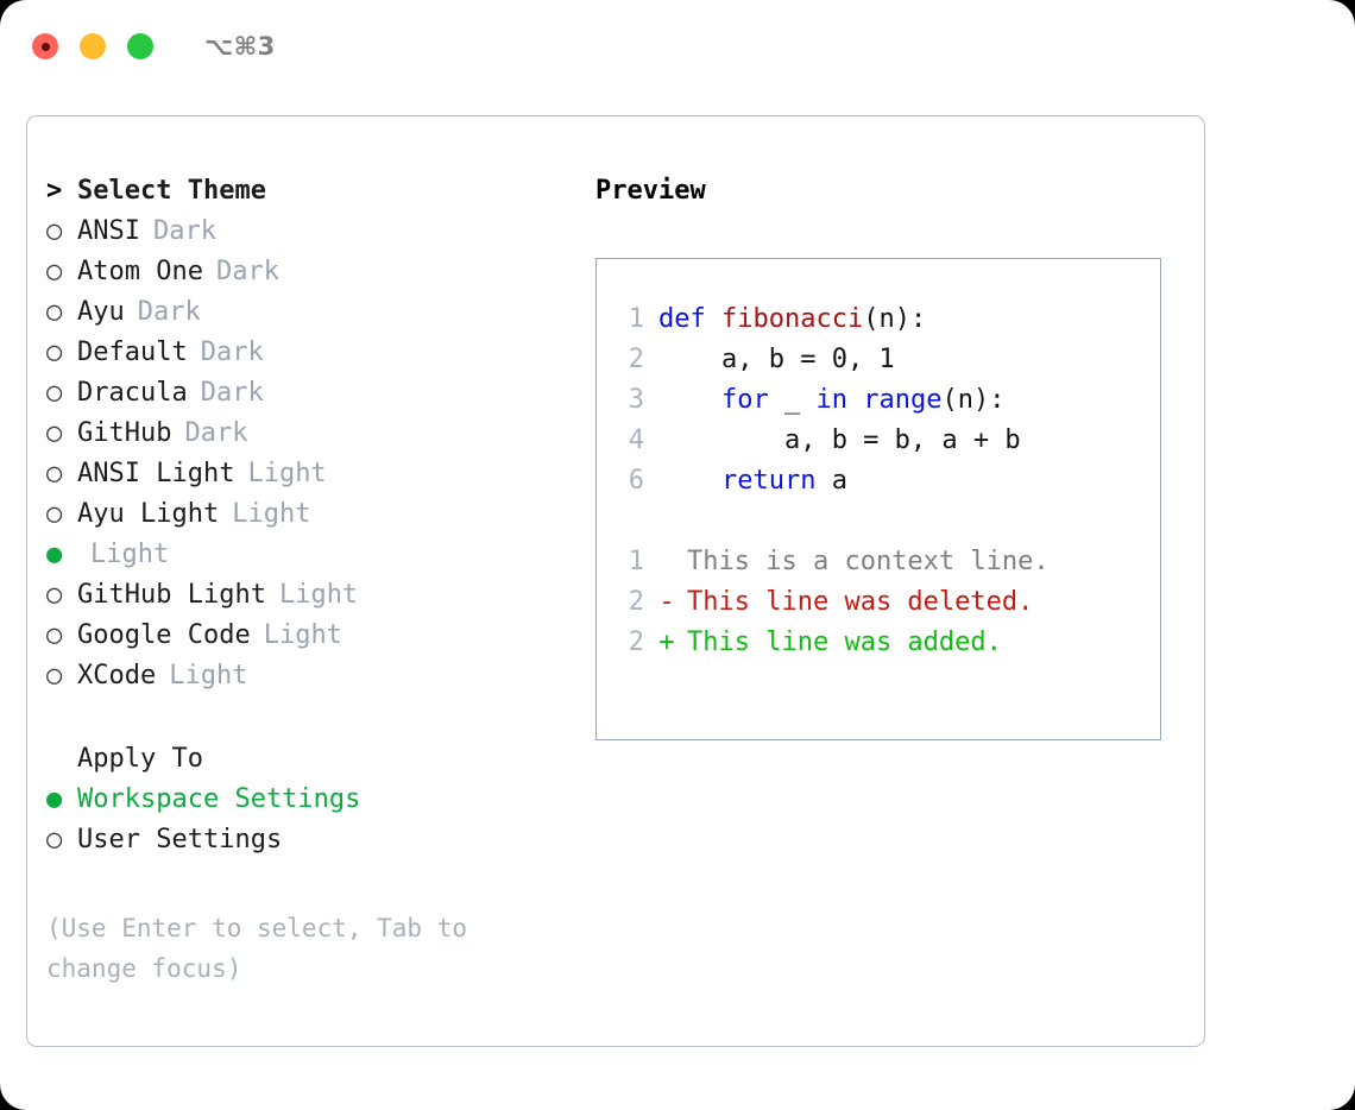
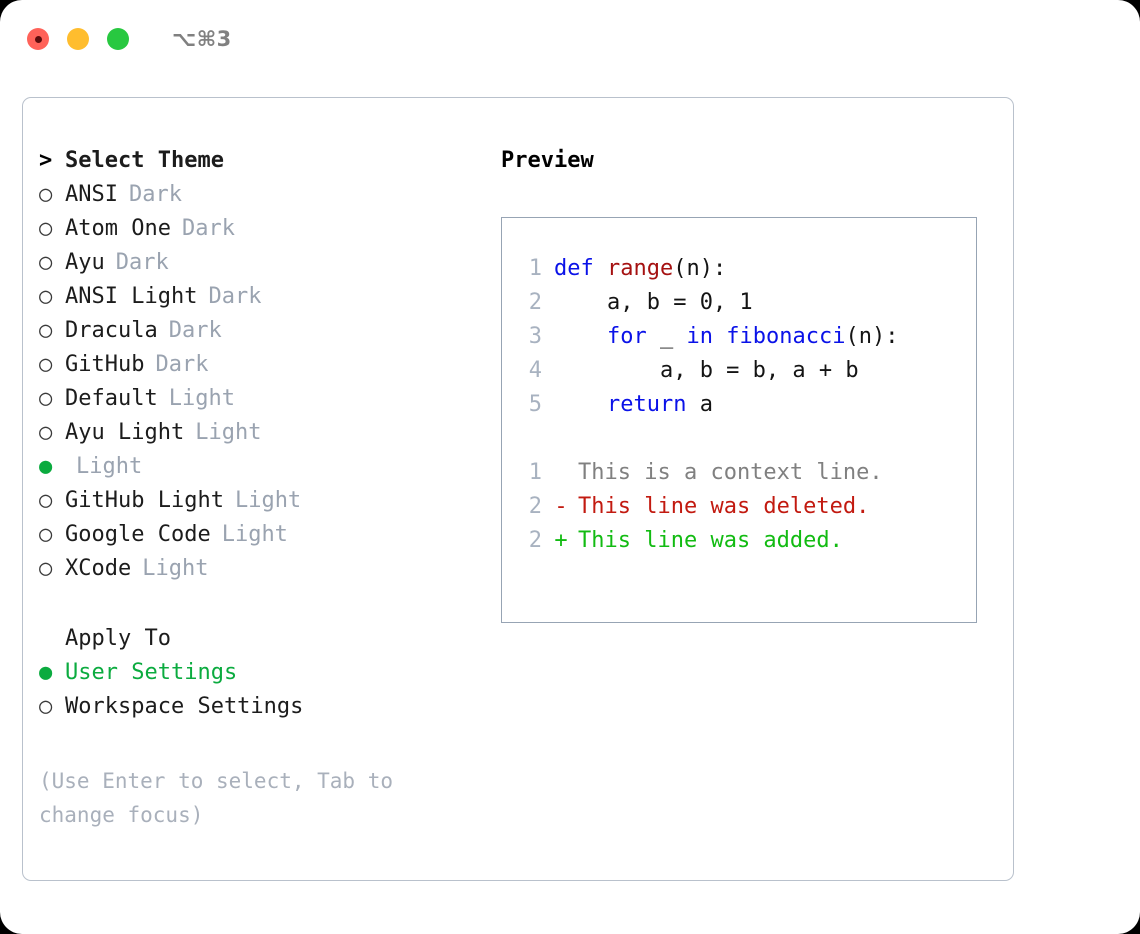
  ⌥⌘3
  >
  Select Theme
  ○
  ANSI
  Dark
  ○
  Atom One
  Dark
  ○
  Ayu
  Dark
  ○
- Default
+ ANSI Light
  Dark
  ○
  Dracula
  Dark
  ○
  GitHub
  Dark
  ○
- ANSI Light
+ Default
  Light
  ○
  Ayu Light
  Light
  ●
  Light
  ○
  GitHub Light
  Light
  ○
  Google Code
  Light
  ○
  XCode
  Light
  Apply To
  ●
- Workspace Settings
+ User Settings
  ○
- User Settings
+ Workspace Settings
  (Use Enter to select, Tab to
  change focus)
  Preview
  1
- def fibonacci(n):
+ def range(n):
  2
  a, b = 0, 1
  3
- for _ in range(n):
+ for _ in fibonacci(n):
  4
  a, b = b, a + b
- 6
+ 5
  return a
  1
  This is a context line.
  2
  -
  This line was deleted.
  2
  +
  This line was added.
